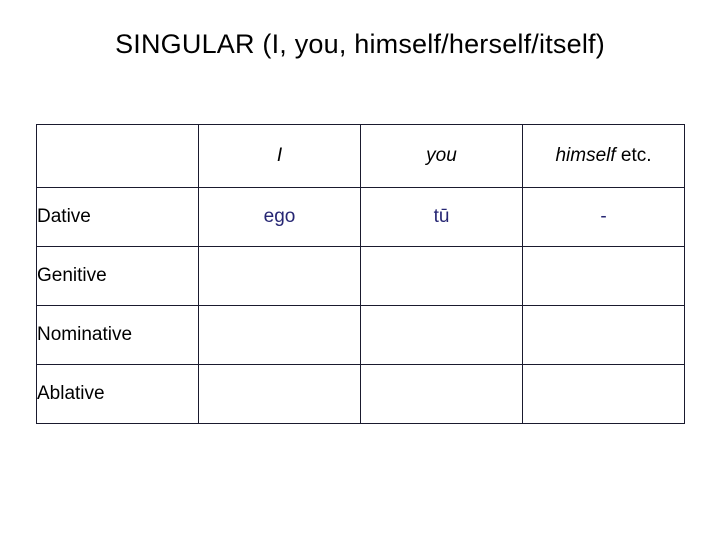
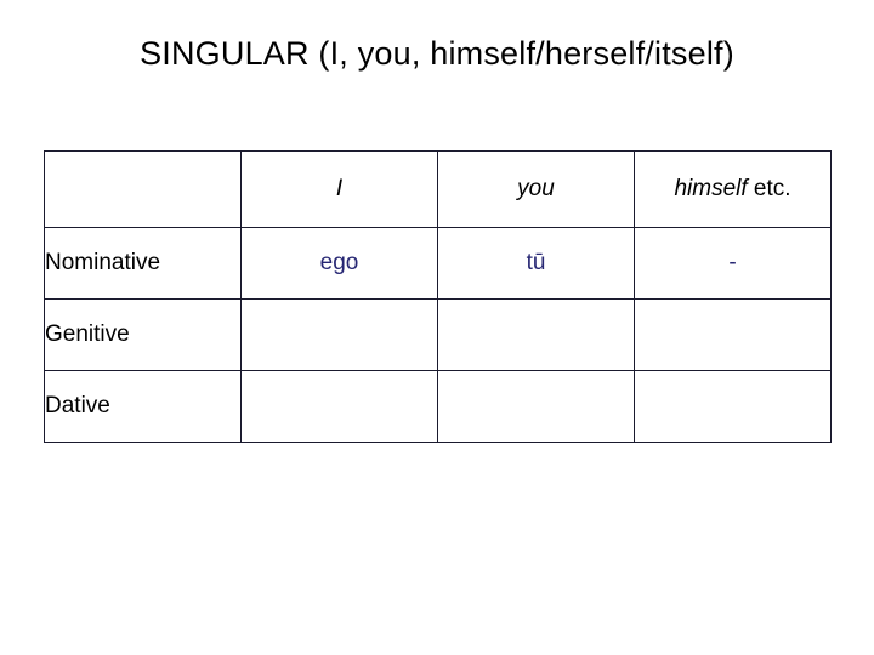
  SINGULAR (I, you, himself/herself/itself)
  	I	you	himself etc.
- Dative	ego	tū	-
+ Nominative	ego	tū	-
  Genitive
- Nominative
+ Dative
- Ablative
